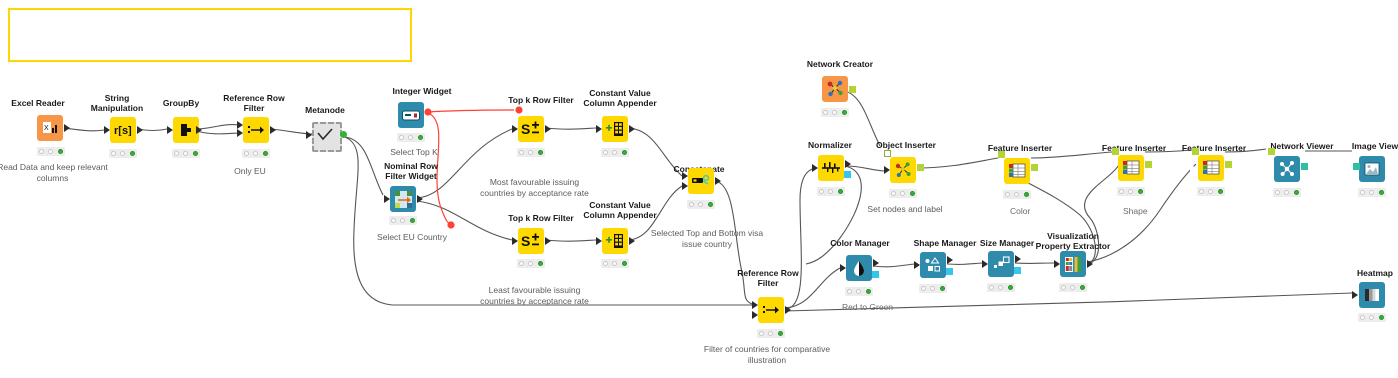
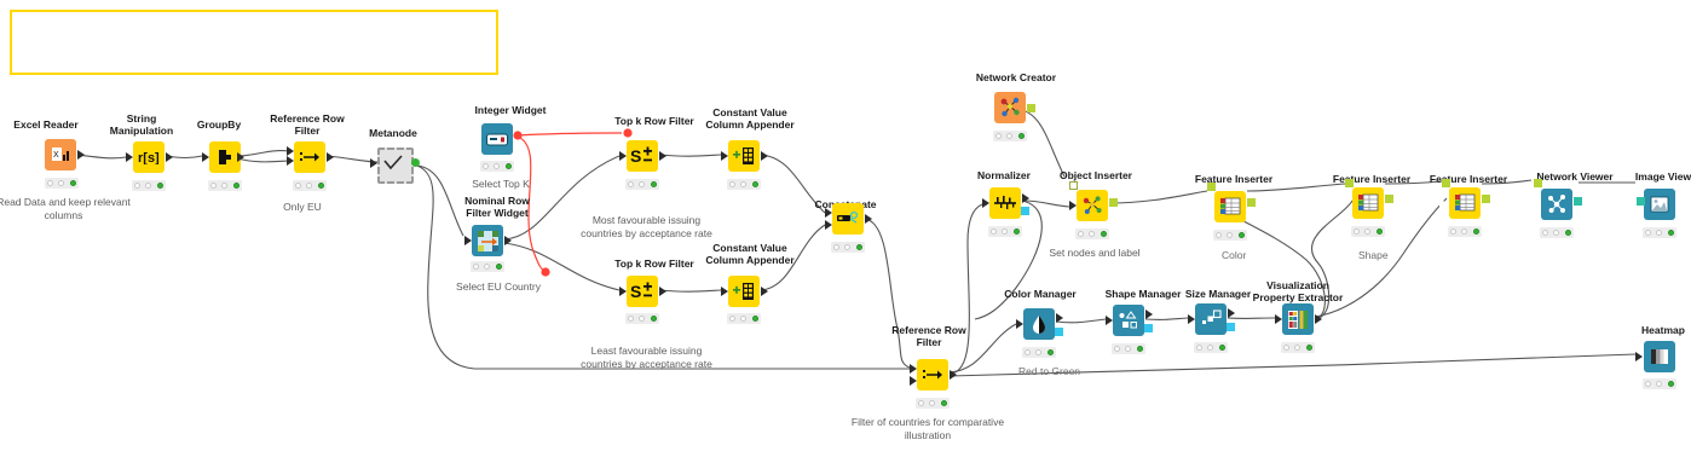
  Excel Reader
  Read Data and keep relevant
  columns
  String
  Manipulation
  r[s]
  GroupBy
  Reference Row
  Filter
  Only EU
  Metanode
  Integer Widget
  Select Top K
  Nominal Row
  Filter Widget
  Select EU Country
  Top k Row Filter
  S
  Most favourable issuing
  countries by acceptance rate
  Constant Value
  Column Appender
  Top k Row Filter
  S
  Least favourable issuing
  countries by acceptance rate
  Constant Value
  Column Appender
- Selected Top and Bottom visa
- issue country
  Reference Row
  Filter
  Filter of countries for comparative
  illustration
  Network Creator
  Normalizer
  Object Inserter
  Set nodes and label
  Feature Inserter
  Feure Inserter
  Feure Inserter
  Network Viewer
  Image View
  Color Manager
  Shape Manager
  Size Manager
  Visualization
  Property Extractor
  Heatmap
  Color
  Shape
  Red to Green
